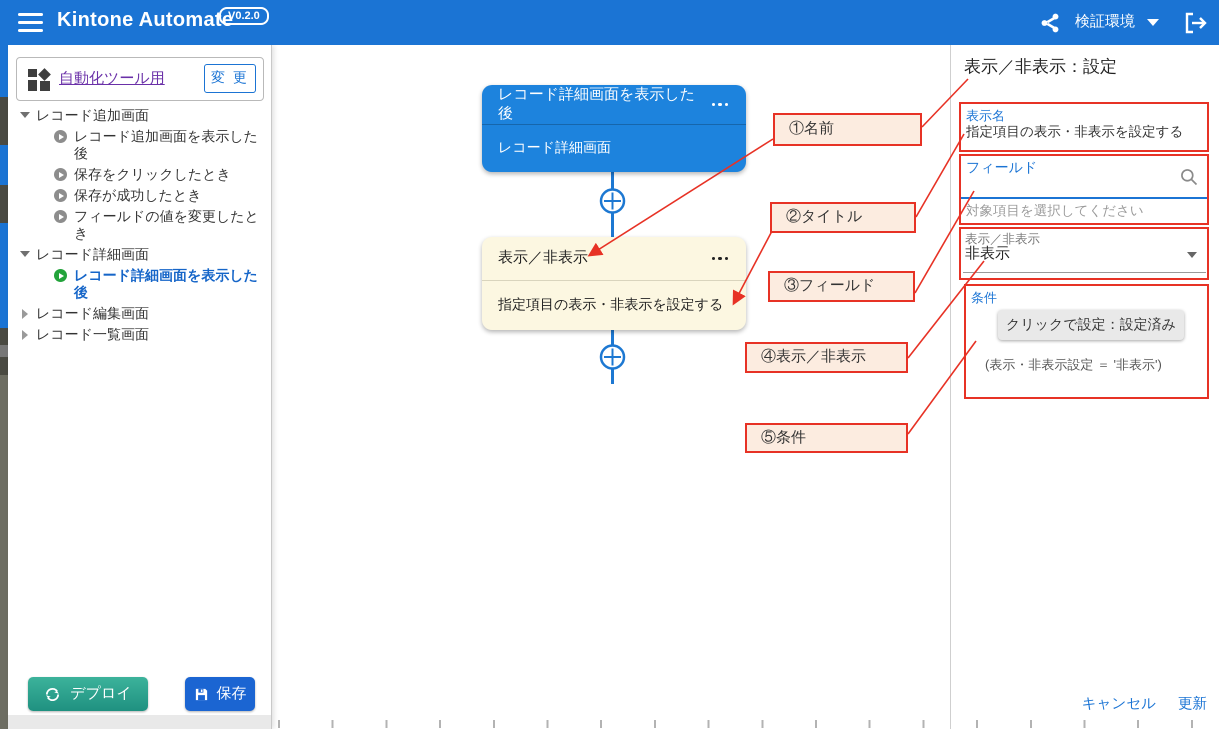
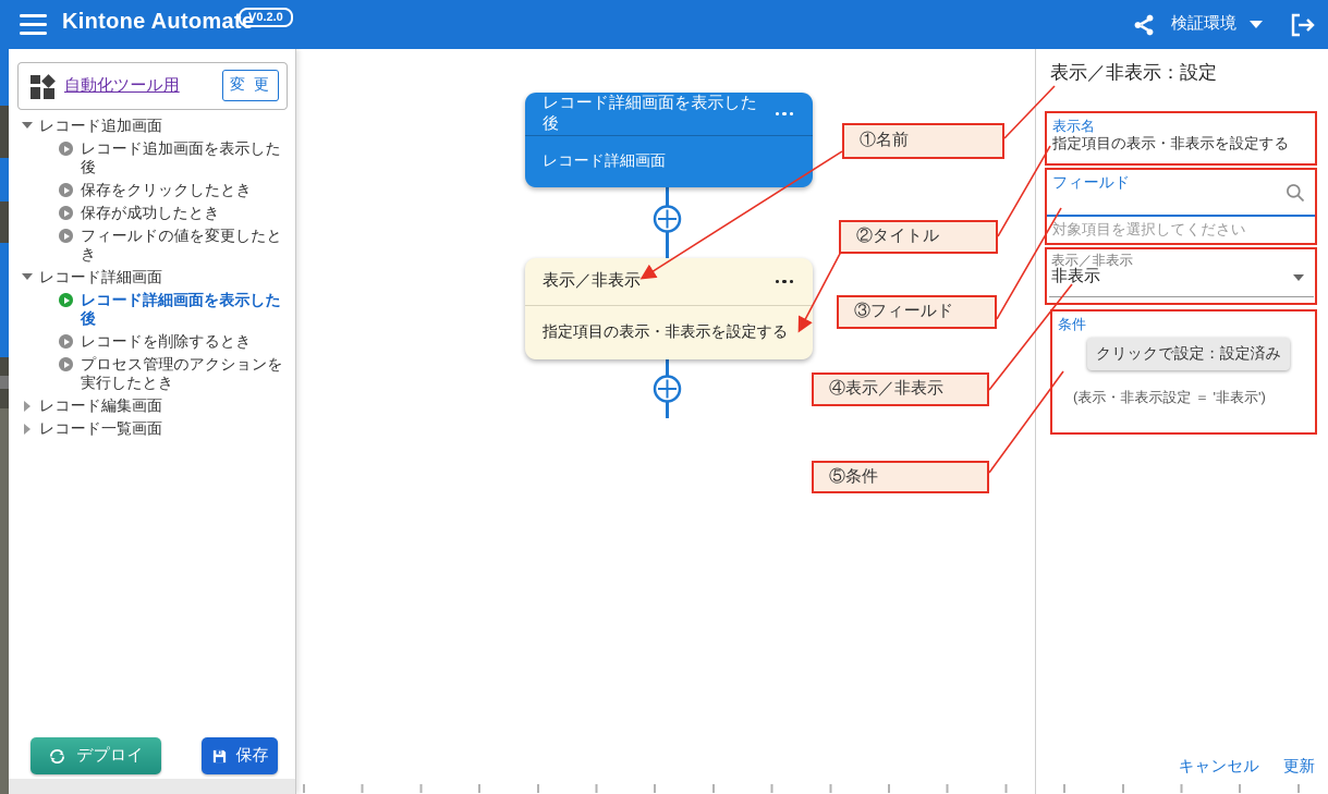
  Kintone Automate
  V0.2.0
  検証環境
  自動化ツール用
  変 更
  レコード追加画面
  レコード追加画面を表示した後
  保存をクリックしたとき
  保存が成功したとき
  フィールドの値を変更したとき
  レコード詳細画面
  レコード詳細画面を表示した後
+ レコードを削除するとき
+ プロセス管理のアクションを実行したとき
  レコード編集画面
  レコード一覧画面
  デプロイ
  保存
  レコード詳細画面を表示した後
  レコード詳細画面
  表示／非表示
  指定項目の表示・非表示を設定する
  ①名前
  ②タイトル
  ③フィールド
  ④表示／非表示
  ⑤条件
  表示／非表示：設定
  表示名
  指定項目の表示・非表示を設定する
  フィールド
  対象項目を選択してください
  表示／非表示
  非表示
  条件
  クリックで設定：設定済み
  (表示・非表示設定 ＝ '非表示')
  キャンセル
  更新
